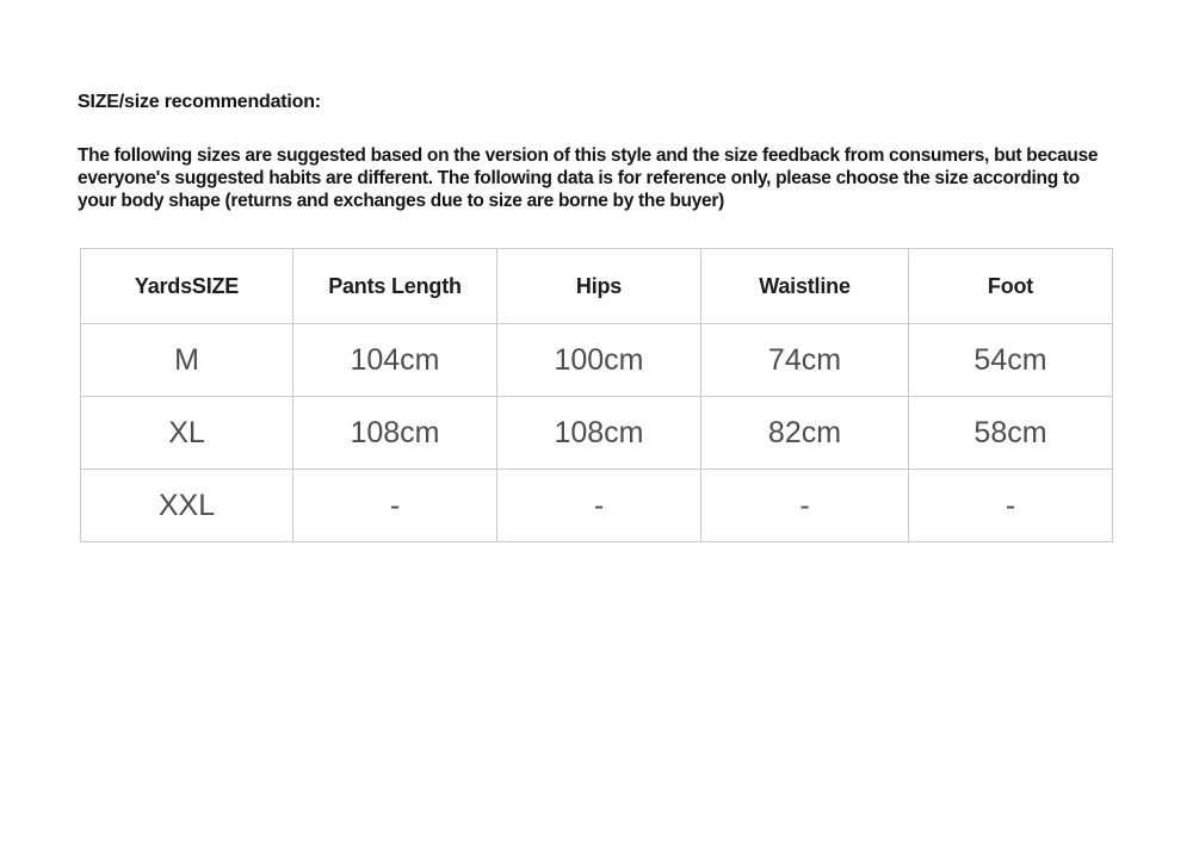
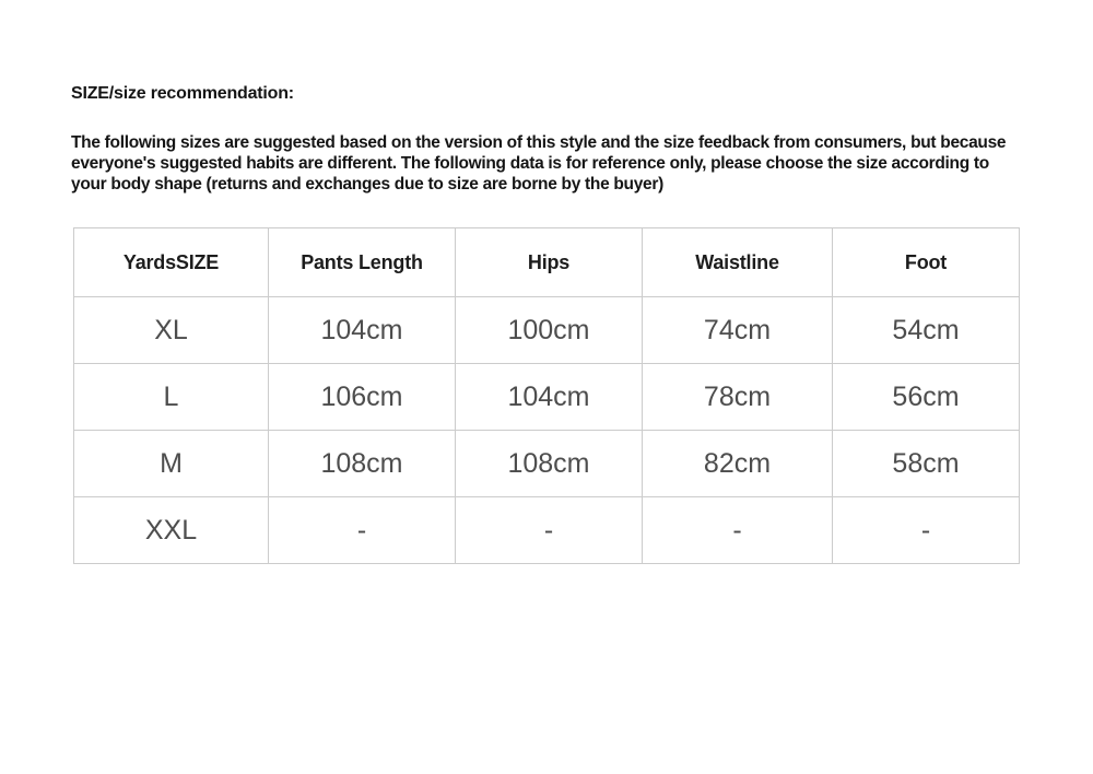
  SIZE/size recommendation:
  The following sizes are suggested based on the version of this style and the size feedback from consumers, but because everyone's suggested habits are different. The following data is for reference only, please choose the size according to your body shape (returns and exchanges due to size are borne by the buyer)
  YardsSIZE	Pants Length	Hips	Waistline	Foot
- M	104cm	100cm	74cm	54cm
+ XL	104cm	100cm	74cm	54cm
+ L	106cm	104cm	78cm	56cm
- XL	108cm	108cm	82cm	58cm
+ M	108cm	108cm	82cm	58cm
  XXL	-	-	-	-
